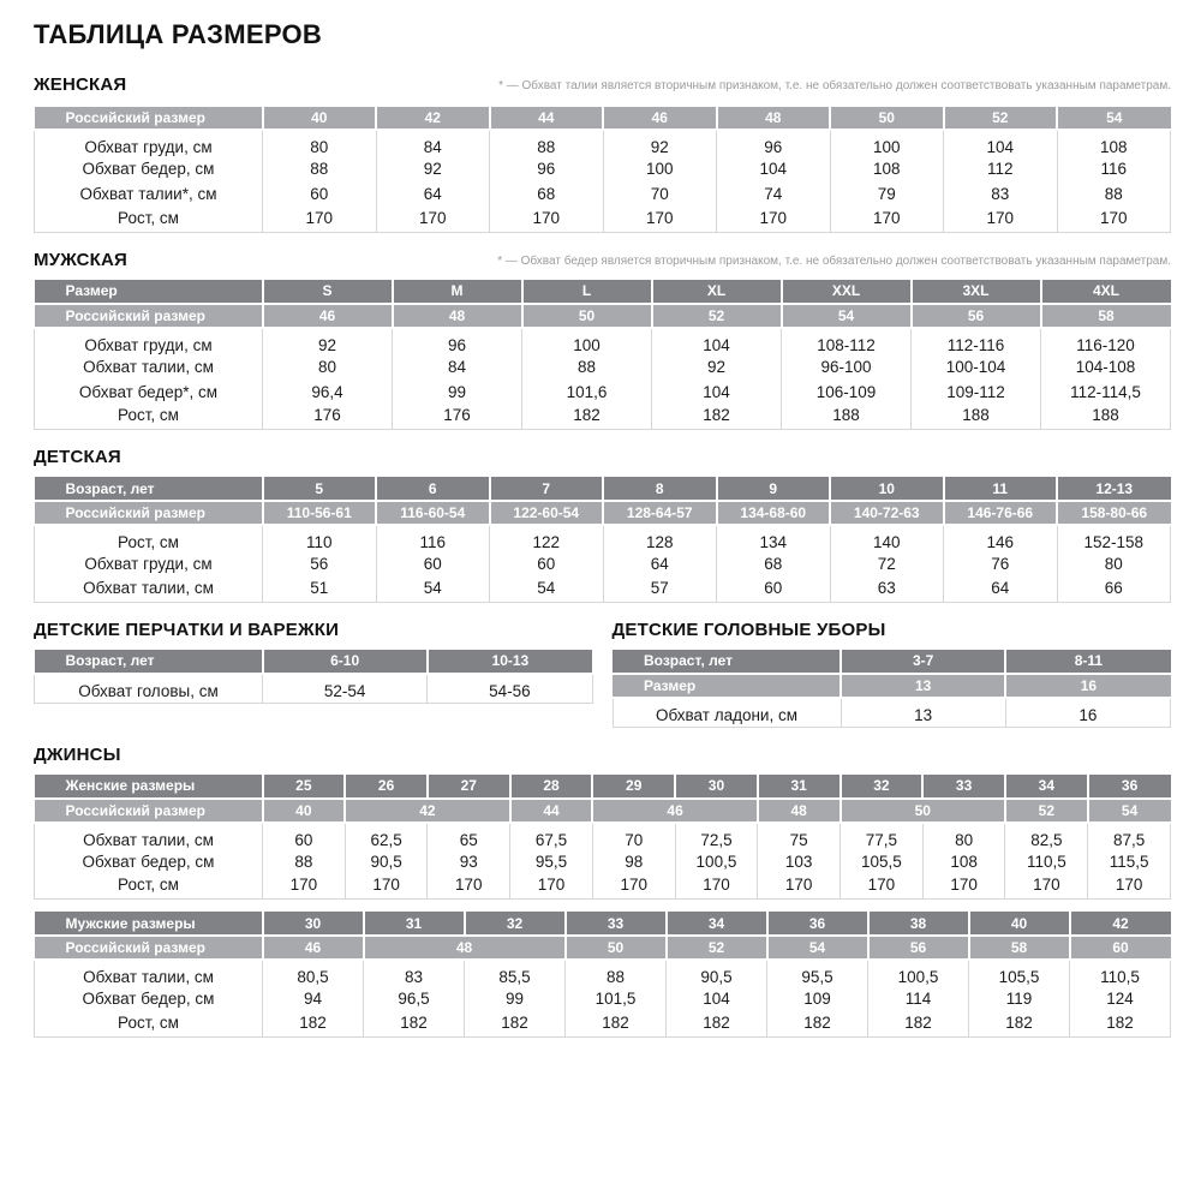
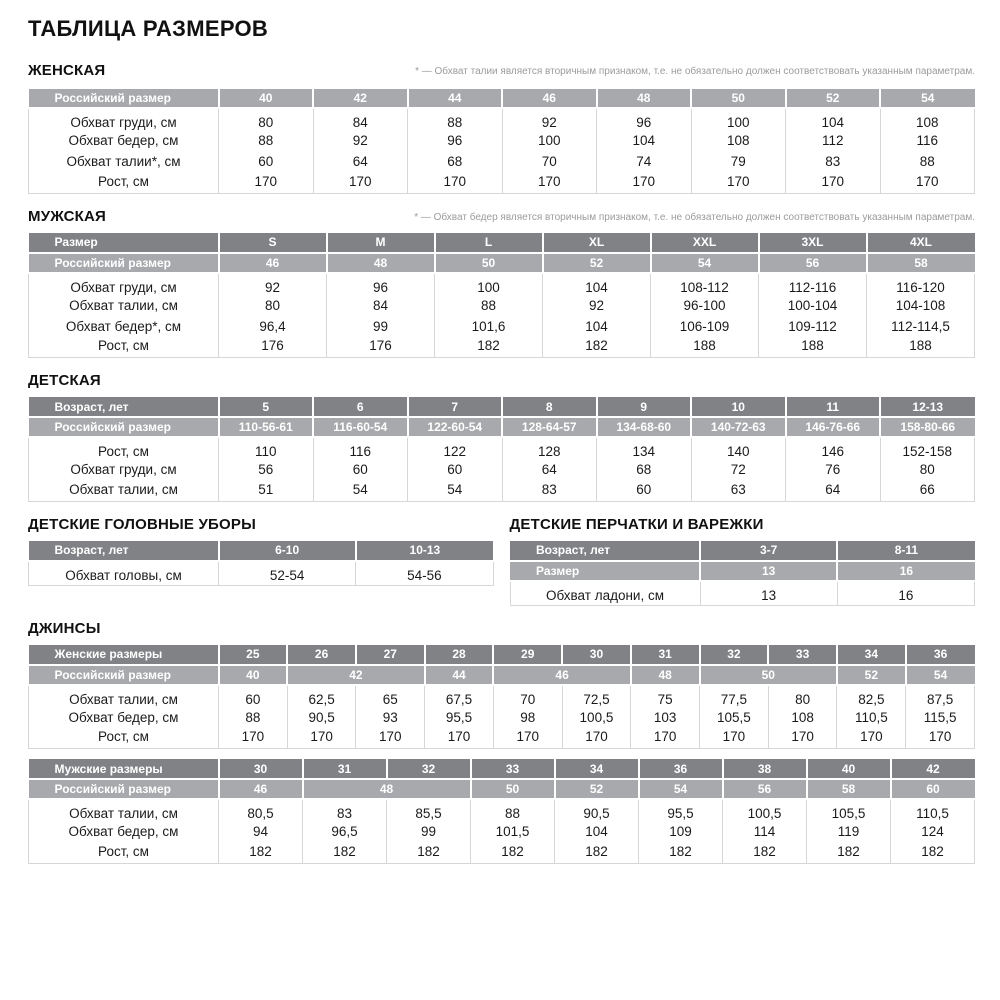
  ТАБЛИЦА РАЗМЕРОВ
  ЖЕНСКАЯ
  * — Обхват талии является вторичным признаком, т.е. не обязательно должен соответствовать указанным параметрам.
  Российский размер	40	42	44	46	48	50	52	54
  Обхват груди, см	80	84	88	92	96	100	104	108
  Обхват бедер, см	88	92	96	100	104	108	112	116
  Обхват талии*, см	60	64	68	70	74	79	83	88
  Рост, см	170	170	170	170	170	170	170	170
  МУЖСКАЯ
  * — Обхват бедер является вторичным признаком, т.е. не обязательно должен соответствовать указанным параметрам.
  Размер	S	M	L	XL	XXL	3XL	4XL
  Российский размер	46	48	50	52	54	56	58
  Обхват груди, см	92	96	100	104	108-112	112-116	116-120
  Обхват талии, см	80	84	88	92	96-100	100-104	104-108
  Обхват бедер*, см	96,4	99	101,6	104	106-109	109-112	112-114,5
  Рост, см	176	176	182	182	188	188	188
  ДЕТСКАЯ
  Возраст, лет	5	6	7	8	9	10	11	12-13
  Российский размер	110-56-61	116-60-54	122-60-54	128-64-57	134-68-60	140-72-63	146-76-66	158-80-66
  Рост, см	110	116	122	128	134	140	146	152-158
  Обхват груди, см	56	60	60	64	68	72	76	80
- Обхват талии, см	51	54	54	57	60	63	64	66
+ Обхват талии, см	51	54	54	83	60	63	64	66
- ДЕТСКИЕ ПЕРЧАТКИ И ВАРЕЖКИ
+ ДЕТСКИЕ ГОЛОВНЫЕ УБОРЫ
  Возраст, лет	6-10	10-13
  Обхват головы, см	52-54	54-56
- ДЕТСКИЕ ГОЛОВНЫЕ УБОРЫ
+ ДЕТСКИЕ ПЕРЧАТКИ И ВАРЕЖКИ
  Возраст, лет	3-7	8-11
  Размер	13	16
  Обхват ладони, см	13	16
  ДЖИНСЫ
  Женские размеры	25	26	27	28	29	30	31	32	33	34	36
  Российский размер	40	42	44	46	48	50	52	54
  Обхват талии, см	60	62,5	65	67,5	70	72,5	75	77,5	80	82,5	87,5
  Обхват бедер, см	88	90,5	93	95,5	98	100,5	103	105,5	108	110,5	115,5
  Рост, см	170	170	170	170	170	170	170	170	170	170	170
  Мужские размеры	30	31	32	33	34	36	38	40	42
  Российский размер	46	48	50	52	54	56	58	60
  Обхват талии, см	80,5	83	85,5	88	90,5	95,5	100,5	105,5	110,5
  Обхват бедер, см	94	96,5	99	101,5	104	109	114	119	124
  Рост, см	182	182	182	182	182	182	182	182	182
